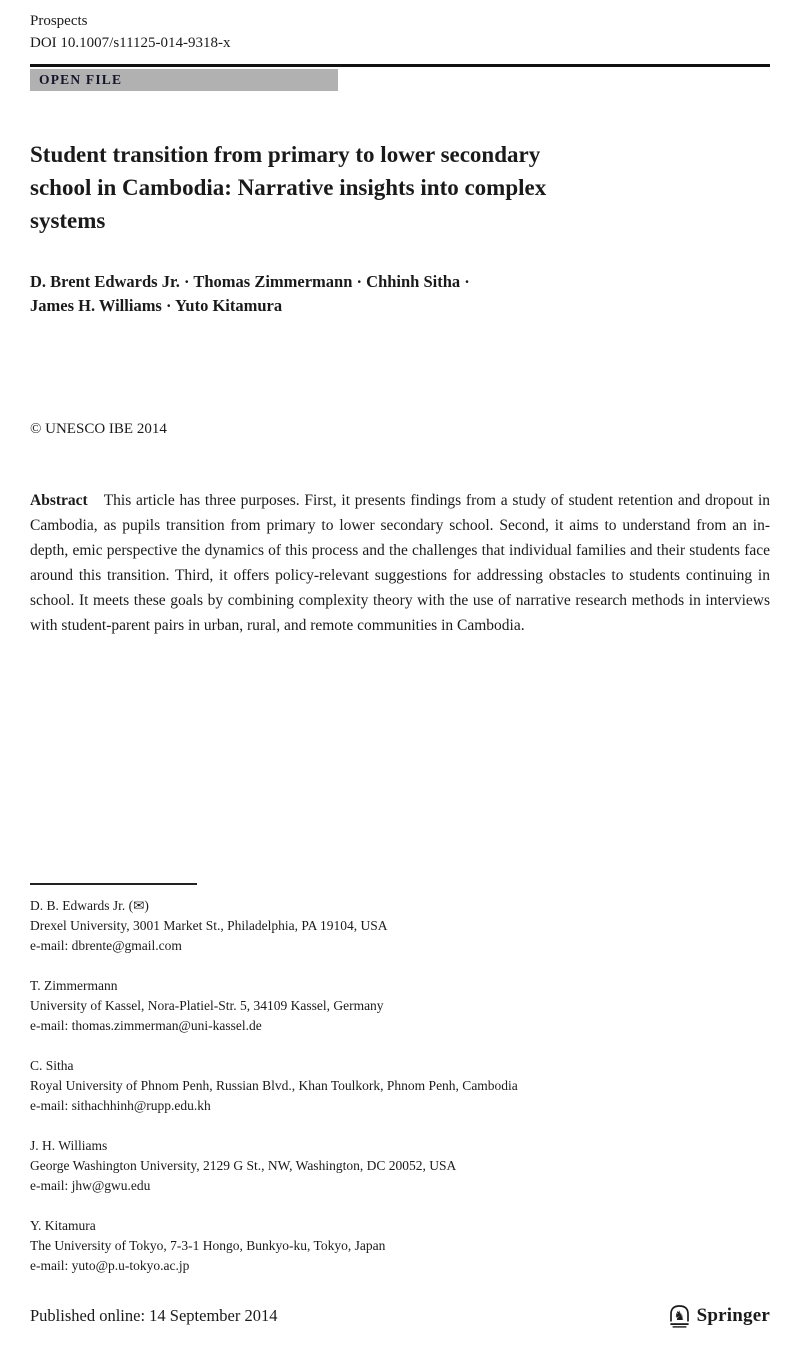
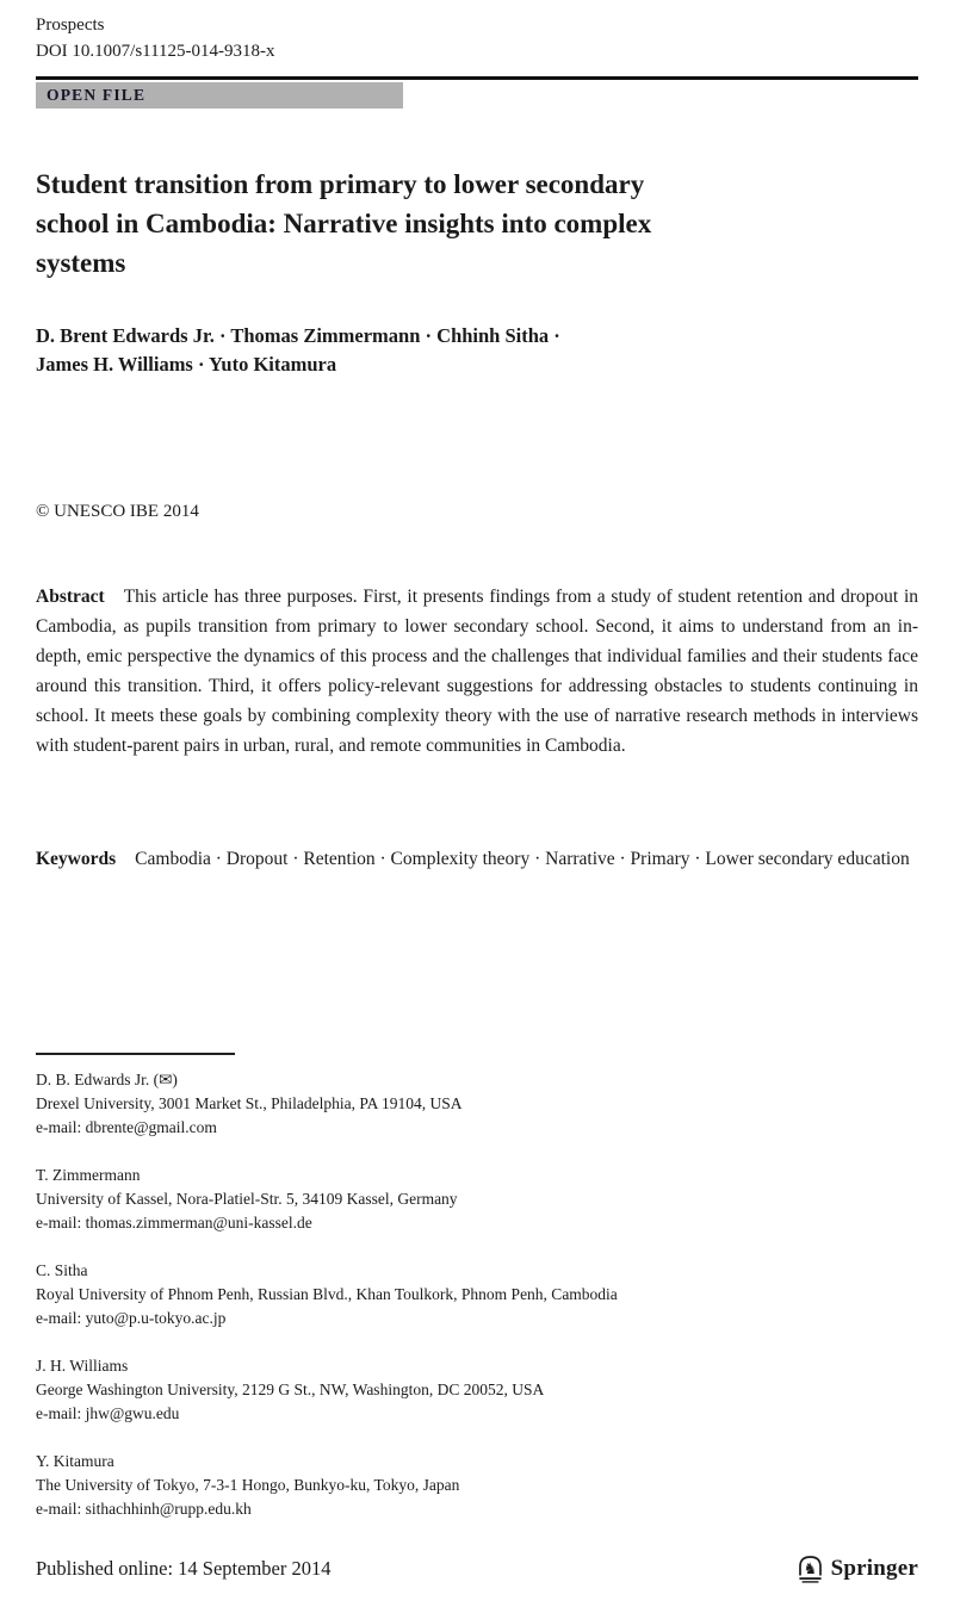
  Prospects
  DOI 10.1007/s11125-014-9318-x
  OPEN FILE
  Student transition from primary to lower secondary
  school in Cambodia: Narrative insights into complex
  systems
  D. Brent Edwards Jr. · Thomas Zimmermann · Chhinh Sitha ·
  James H. Williams · Yuto Kitamura
  © UNESCO IBE 2014
  Abstract This article has three purposes. First, it presents findings from a study of student retention and dropout in Cambodia, as pupils transition from primary to lower secondary school. Second, it aims to understand from an in-depth, emic perspective the dynamics of this process and the challenges that individual families and their students face around this transition. Third, it offers policy-relevant suggestions for addressing obstacles to students continuing in school. It meets these goals by combining complexity theory with the use of narrative research methods in interviews with student-parent pairs in urban, rural, and remote communities in Cambodia.
+ Keywords Cambodia · Dropout · Retention · Complexity theory · Narrative · Primary · Lower secondary education
  D. B. Edwards Jr. (✉)
  Drexel University, 3001 Market St., Philadelphia, PA 19104, USA
  e-mail: dbrente@gmail.com
  T. Zimmermann
  University of Kassel, Nora-Platiel-Str. 5, 34109 Kassel, Germany
  e-mail: thomas.zimmerman@uni-kassel.de
  C. Sitha
  Royal University of Phnom Penh, Russian Blvd., Khan Toulkork, Phnom Penh, Cambodia
- e-mail: sithachhinh@rupp.edu.kh
+ e-mail: yuto@p.u-tokyo.ac.jp
  J. H. Williams
  George Washington University, 2129 G St., NW, Washington, DC 20052, USA
  e-mail: jhw@gwu.edu
  Y. Kitamura
  The University of Tokyo, 7-3-1 Hongo, Bunkyo-ku, Tokyo, Japan
- e-mail: yuto@p.u-tokyo.ac.jp
+ e-mail: sithachhinh@rupp.edu.kh
  Published online: 14 September 2014
  ♞
  Springer
